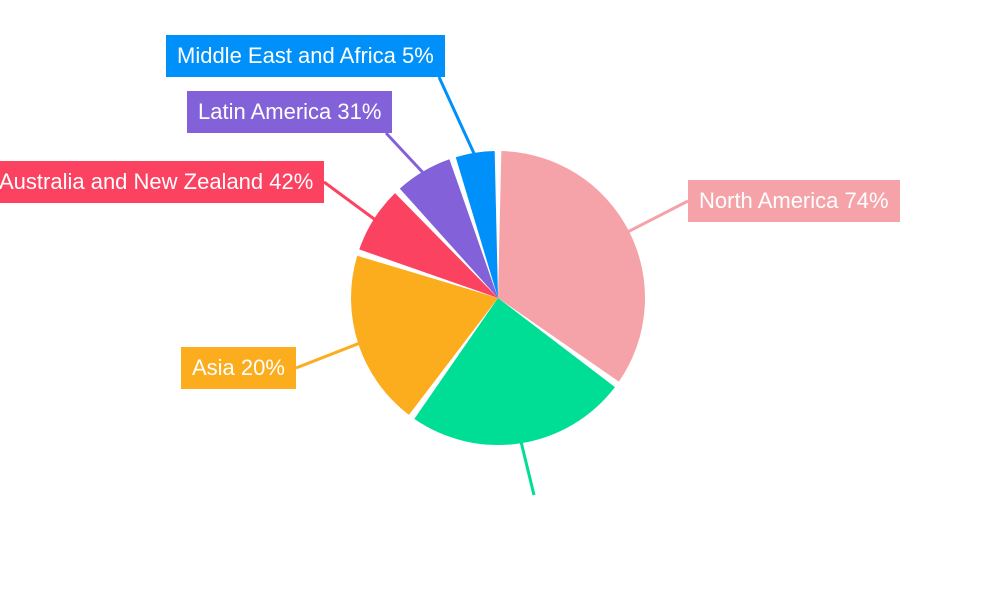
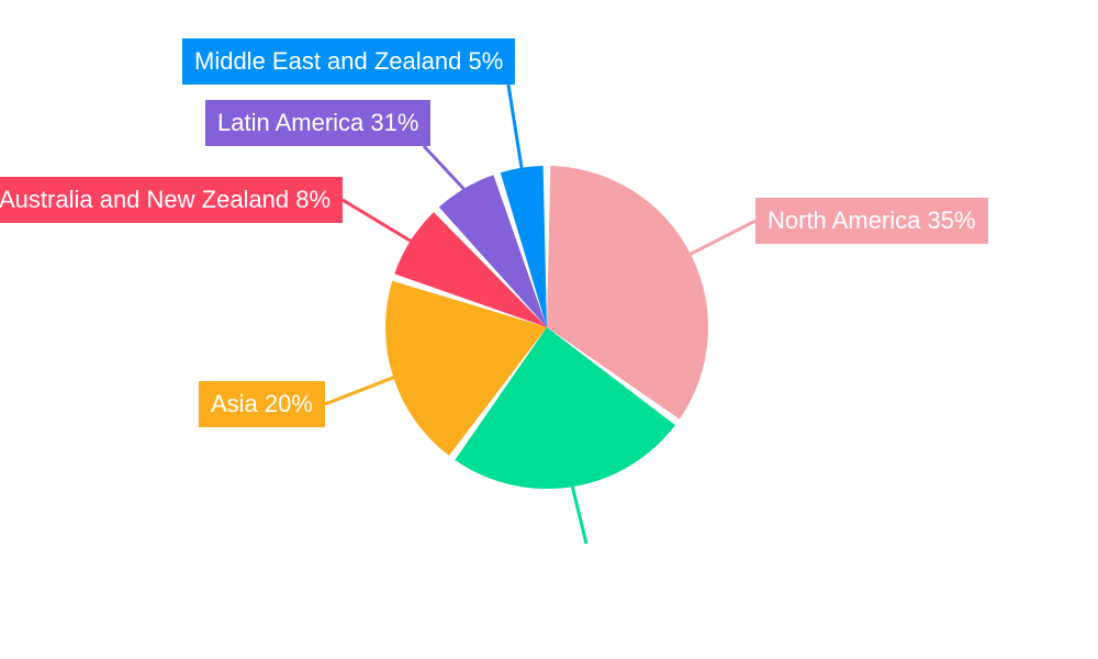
- North America 74%
+ North America 35%
  Asia 20%
- Australia and New Zealand 42%
+ Australia and New Zealand 8%
  Latin America 31%
- Middle East and Africa 5%
+ Middle East and Zealand 5%
